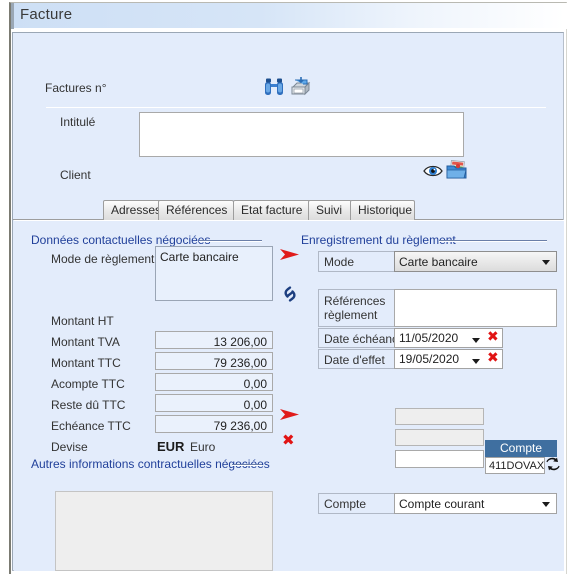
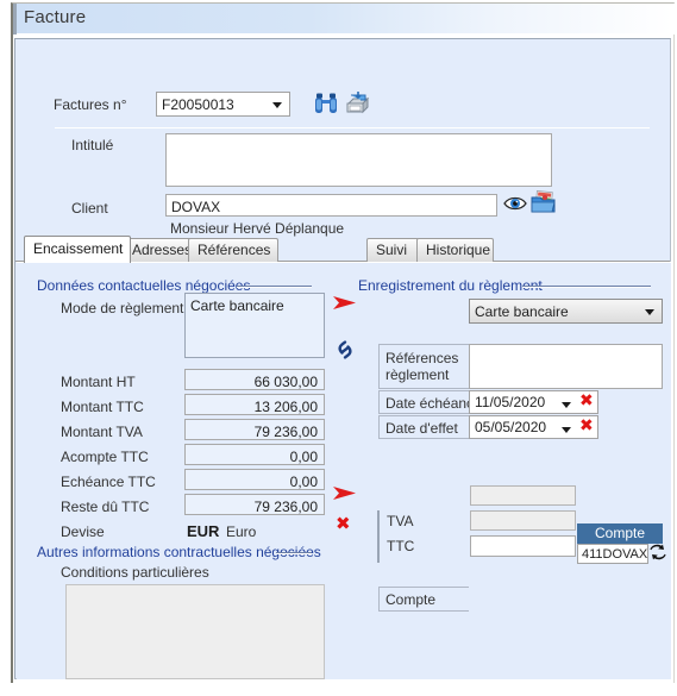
  Facture
  Factures n°
+ F20050013
  Intitulé
  Client
+ DOVAX
+ Monsieur Hervé Déplanque
+ Encaissement
  Adresse
  Références
- Etat facture
  Suivi
  Historique
  Données contactuelles négocié
  Mode de règlement
  Carte bancaire
  Montant HT
+ 66 030,00
- Montant TVA
+ Montant TTC
  13 206,00
- Montant TTC
+ Montant TVA
  79 236,00
  Acompte TTC
  0,00
- Reste dû TTC
+ Echéance TTC
  0,00
- Echéance TTC
+ Reste dû TTC
  79 236,00
  Devise
  EUR
  Euro
  Autres informations contractuelles nés
+ Conditions particulières
  ✖
  Enregistrement du règlem
- Mode
  Carte bancaire
  Références
  règlement
  Date échéan
  11/05/2020
  ✖
  Date d'effet
- 19/05/2020
+ 05/05/2020
  ✖
+ TVA
+ TTC
  Compte
  411DOVAX
  Compte
- Compte courant
